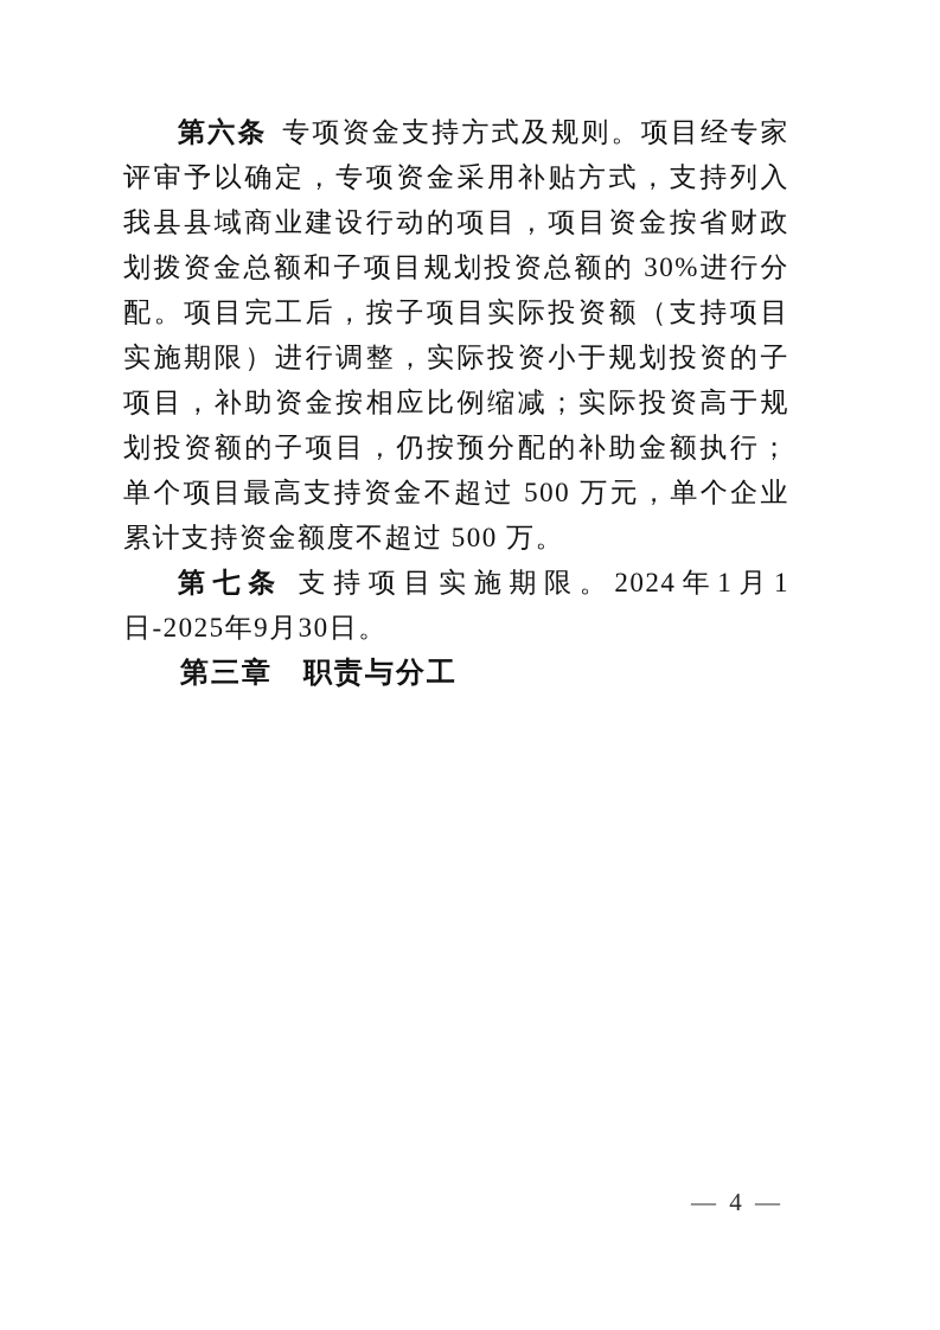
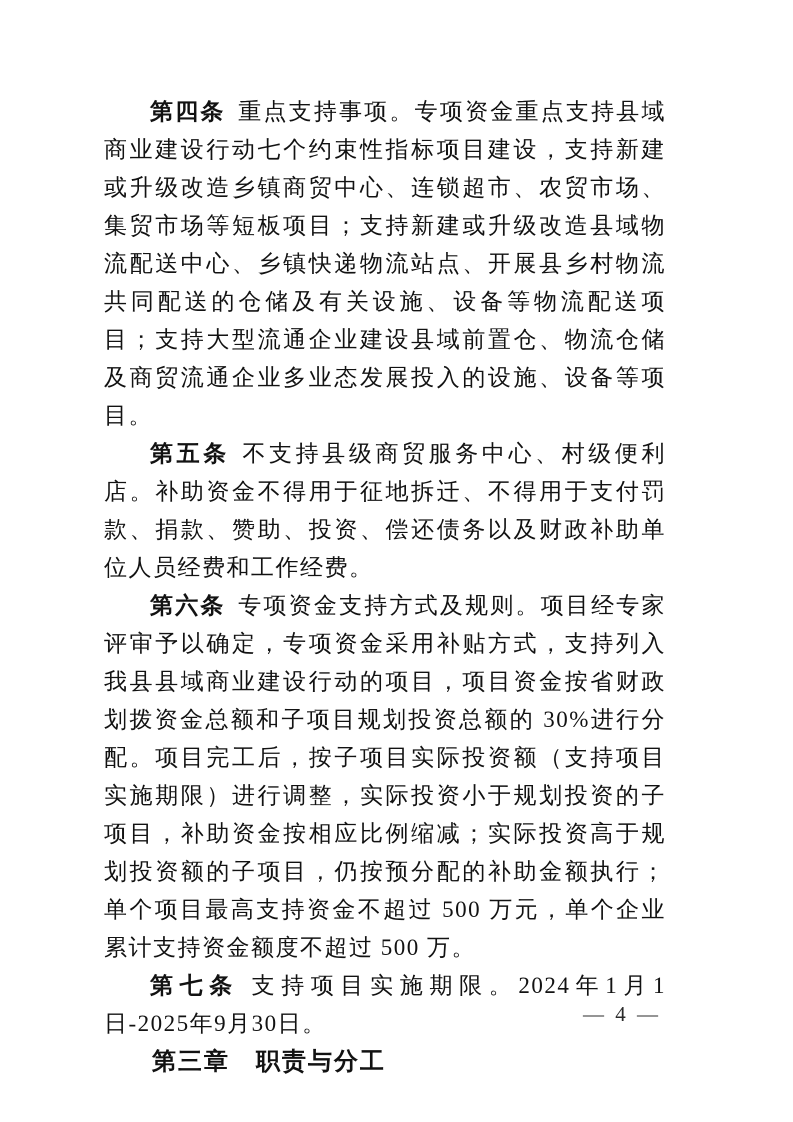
+ 第四条 重点支持事项。专项资金重点支持县域商业建设行动七个约束性指标项目建设，支持新建或升级改造乡镇商贸中心、连锁超市、农贸市场、集贸市场等短板项目；支持新建或升级改造县域物流配送中心、乡镇快递物流站点、开展县乡村物流共同配送的仓储及有关设施、设备等物流配送项目；支持大型流通企业建设县域前置仓、物流仓储及商贸流通企业多业态发展投入的设施、设备等项目。
+ 第五条 不支持县级商贸服务中心、村级便利店。补助资金不得用于征地拆迁、不得用于支付罚款、捐款、赞助、投资、偿还债务以及财政补助单位人员经费和工作经费。
  第六条 专项资金支持方式及规则。项目经专家评审予以确定，专项资金采用补贴方式，支持列入我县县域商业建设行动的项目，项目资金按省财政划拨资金总额和子项目规划投资总额的 30%进行分配。项目完工后，按子项目实际投资额（支持项目实施期限）进行调整，实际投资小于规划投资的子项目，补助资金按相应比例缩减；实际投资高于规划投资额的子项目，仍按预分配的补助金额执行；单个项目最高支持资金不超过 500 万元，单个企业累计支持资金额度不超过 500 万。
  第七条 支持项目实施期限。2024年1月1日-2025年9月30日。
  第三章 职责与分工
  — 4 —
